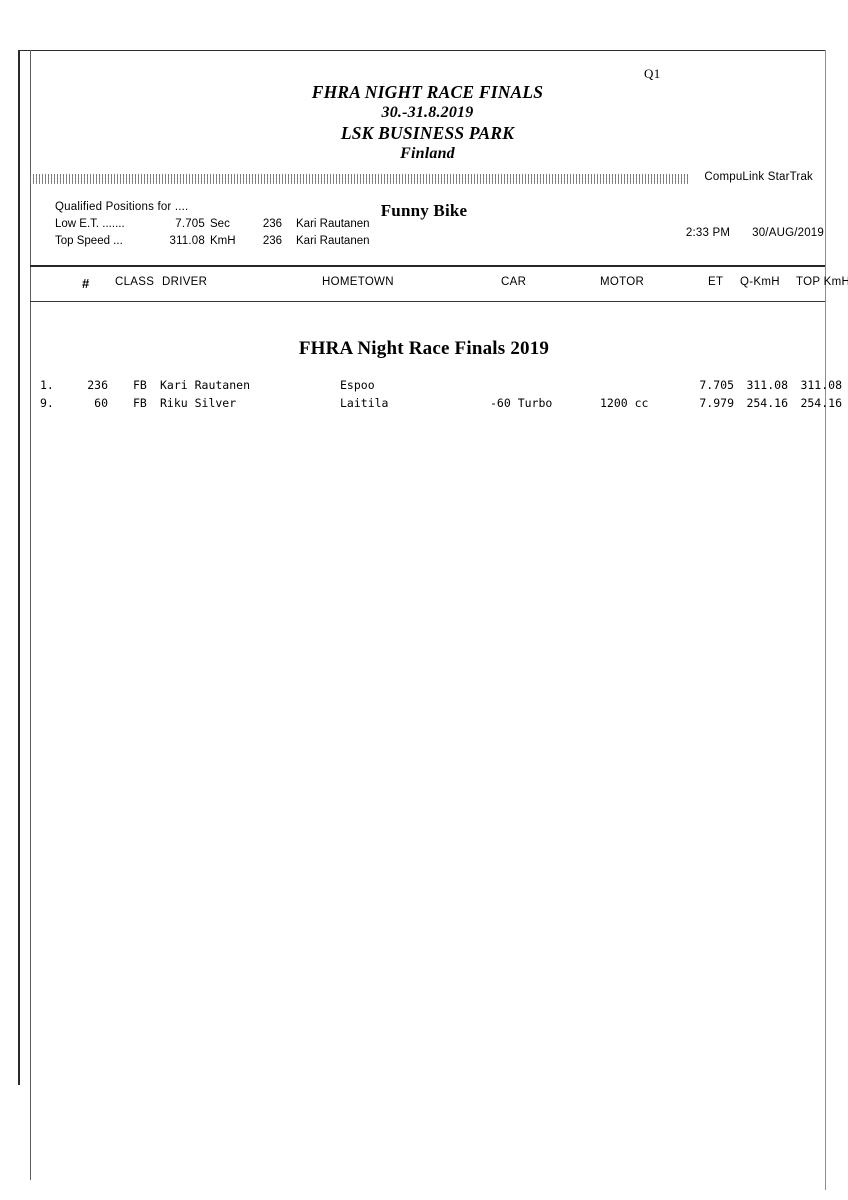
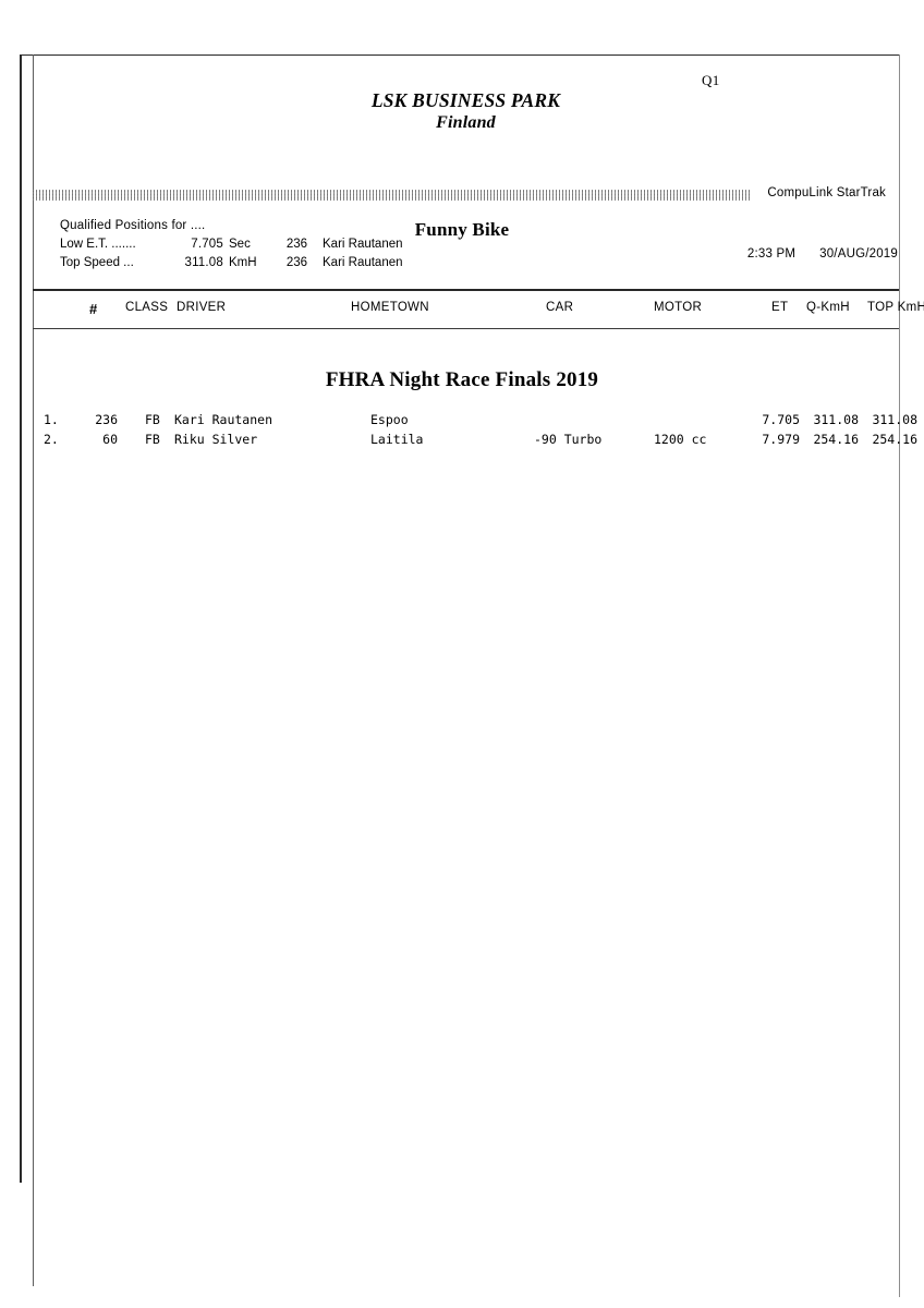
  Q1
- FHRA NIGHT RACE FINALS
- 30.-31.8.2019
  LSK BUSINESS PARK
  Finland
  CompuLink StarTrak
  Qualified Positions for ....
  Low E.T. ....... 7.705 Sec 236 Kari Rautanen
  Top Speed ... 311.08 KmH 236 Kari Rautanen
  Funny Bike
  2:33 PM 30/AUG/2019
  #
  CLASS
  DRIVER
  HOMETOWN
  CAR
  MOTOR
  ET
  Q-KmH
  TOP KmH
  FHRA Night Race Finals 2019
  1.
  236
  FB
  Kari Rautanen
  Espoo
  7.705
  311.08
  311.08
- 9.
+ 2.
  60
  FB
  Riku Silver
  Laitila
- -60 Turbo
+ -90 Turbo
  1200 cc
  7.979
  254.16
  254.16
